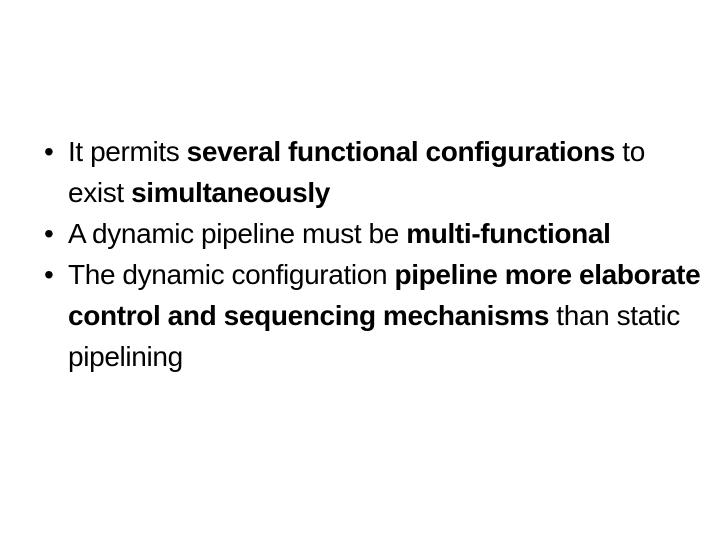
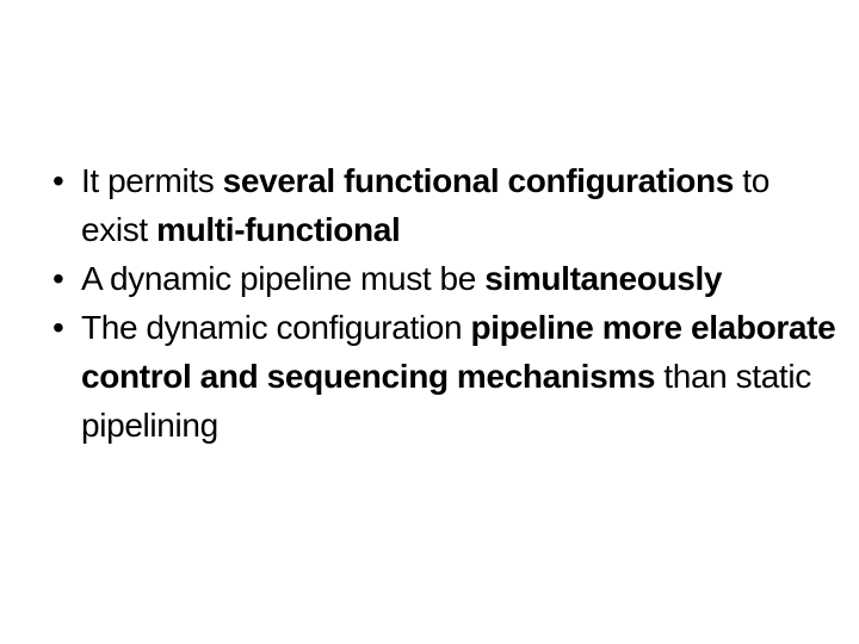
  •
- It permits several functional configurations to exist simultaneously
+ It permits several functional configurations to exist multi-functional
  •
- A dynamic pipeline must be multi-functional
+ A dynamic pipeline must be simultaneously
  •
  The dynamic configuration pipeline more elaborate control and sequencing mechanisms than static pipelining
